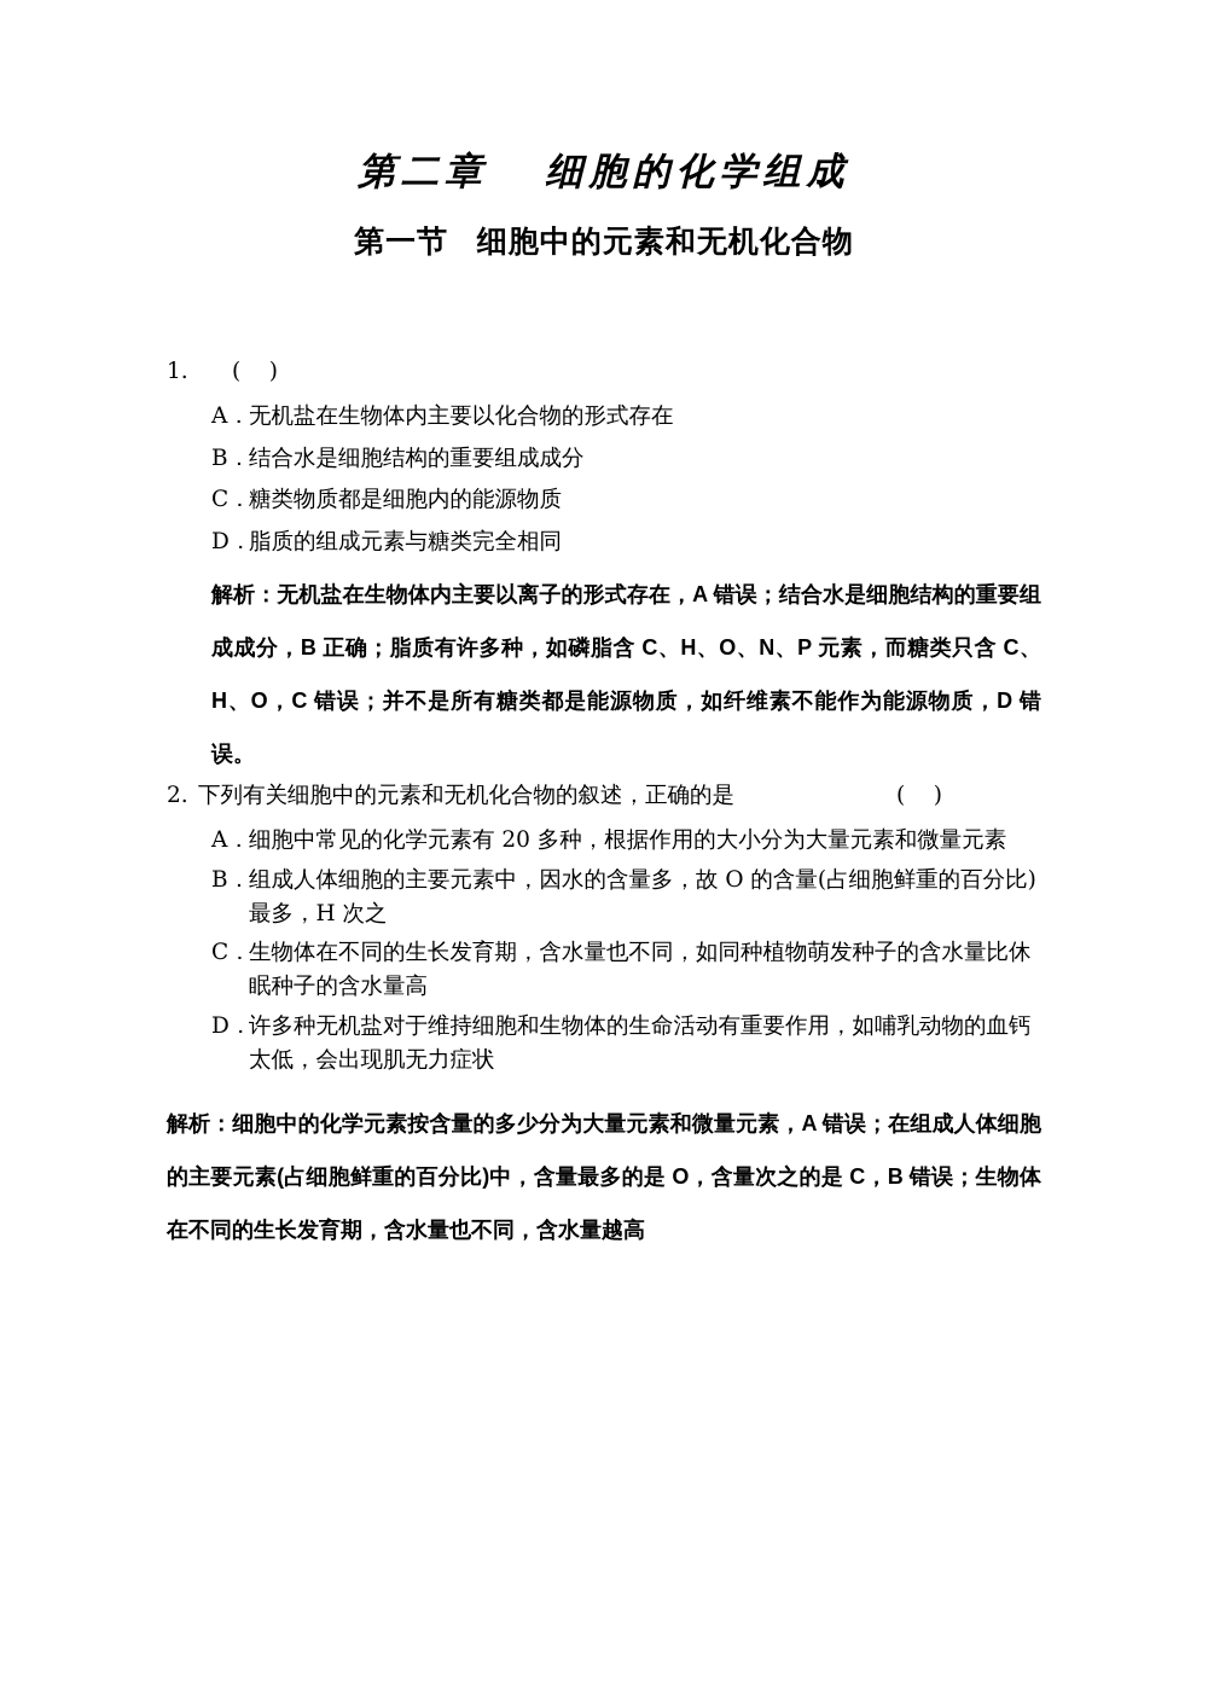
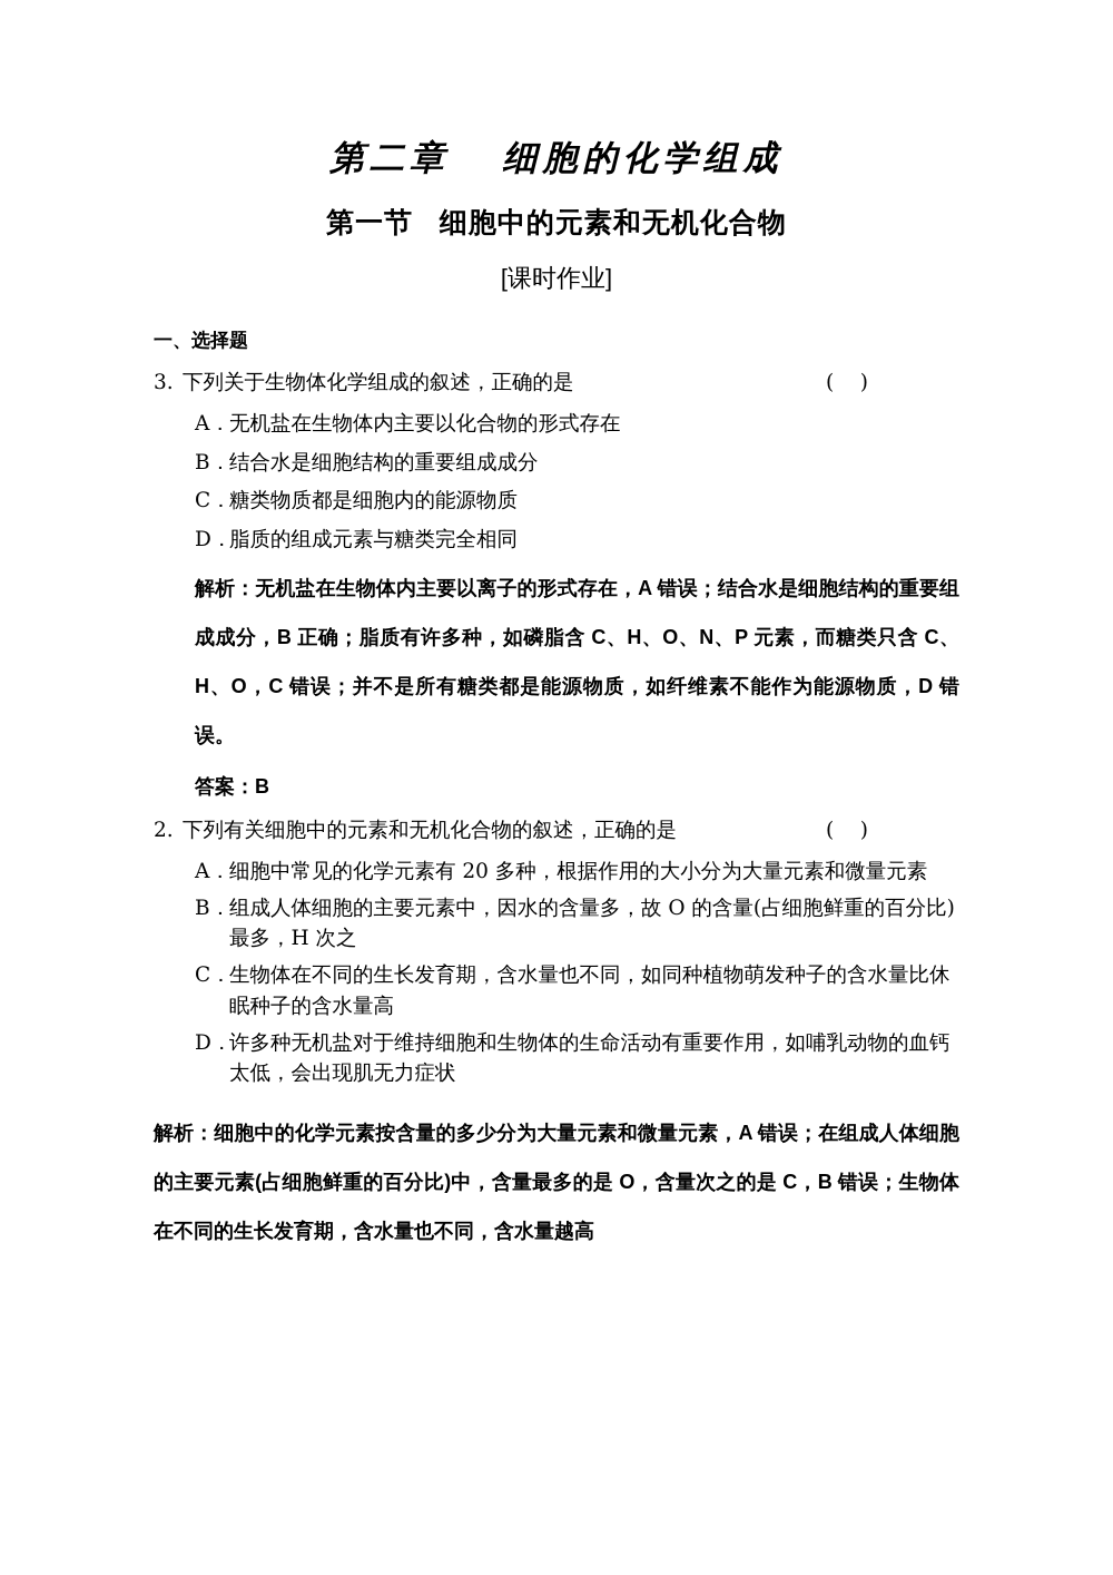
  第二章 细胞的化学组成
  第一节 细胞中的元素和无机化合物
+ [课时作业]
+ 一、选择题
- 1.
+ 3.
+ 下列关于生物体化学组成的叙述，正确的是
  ( )
  A．
  无机盐在生物体内主要以化合物的形式存在
  B．
  结合水是细胞结构的重要组成成分
  C．
  糖类物质都是细胞内的能源物质
  D．
  脂质的组成元素与糖类完全相同
  解析：无机盐在生物体内主要以离子的形式存在，A 错误；结合水是细胞结构的重要组成成分，B 正确；脂质有许多种，如磷脂含 C、H、O、N、P 元素，而糖类只含 C、H、O，C 错误；并不是所有糖类都是能源物质，如纤维素不能作为能源物质，D 错误。
+ 答案：B
  2.
  下列有关细胞中的元素和无机化合物的叙述，正确的是
  ( )
  A．
  细胞中常见的化学元素有 20 多种，根据作用的大小分为大量元素和微量元素
  B．
  组成人体细胞的主要元素中，因水的含量多，故 O 的含量(占细胞鲜重的百分比)最多，H 次之
  C．
  生物体在不同的生长发育期，含水量也不同，如同种植物萌发种子的含水量比休眠种子的含水量高
  D．
  许多种无机盐对于维持细胞和生物体的生命活动有重要作用，如哺乳动物的血钙太低，会出现肌无力症状
  解析：细胞中的化学元素按含量的多少分为大量元素和微量元素，A 错误；在组成人体细胞的主要元素(占细胞鲜重的百分比)中，含量最多的是 O，含量次之的是 C，B 错误；生物体在不同的生长发育期，含水量也不同，含水量越高
